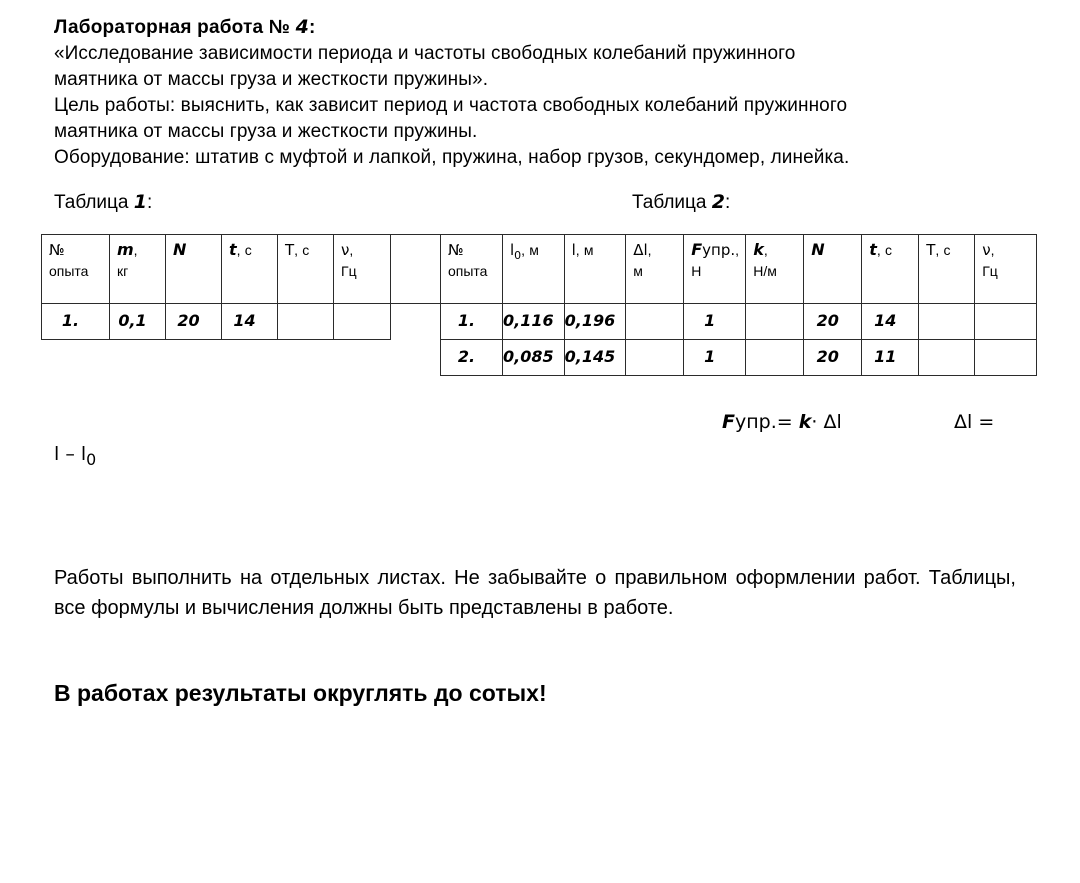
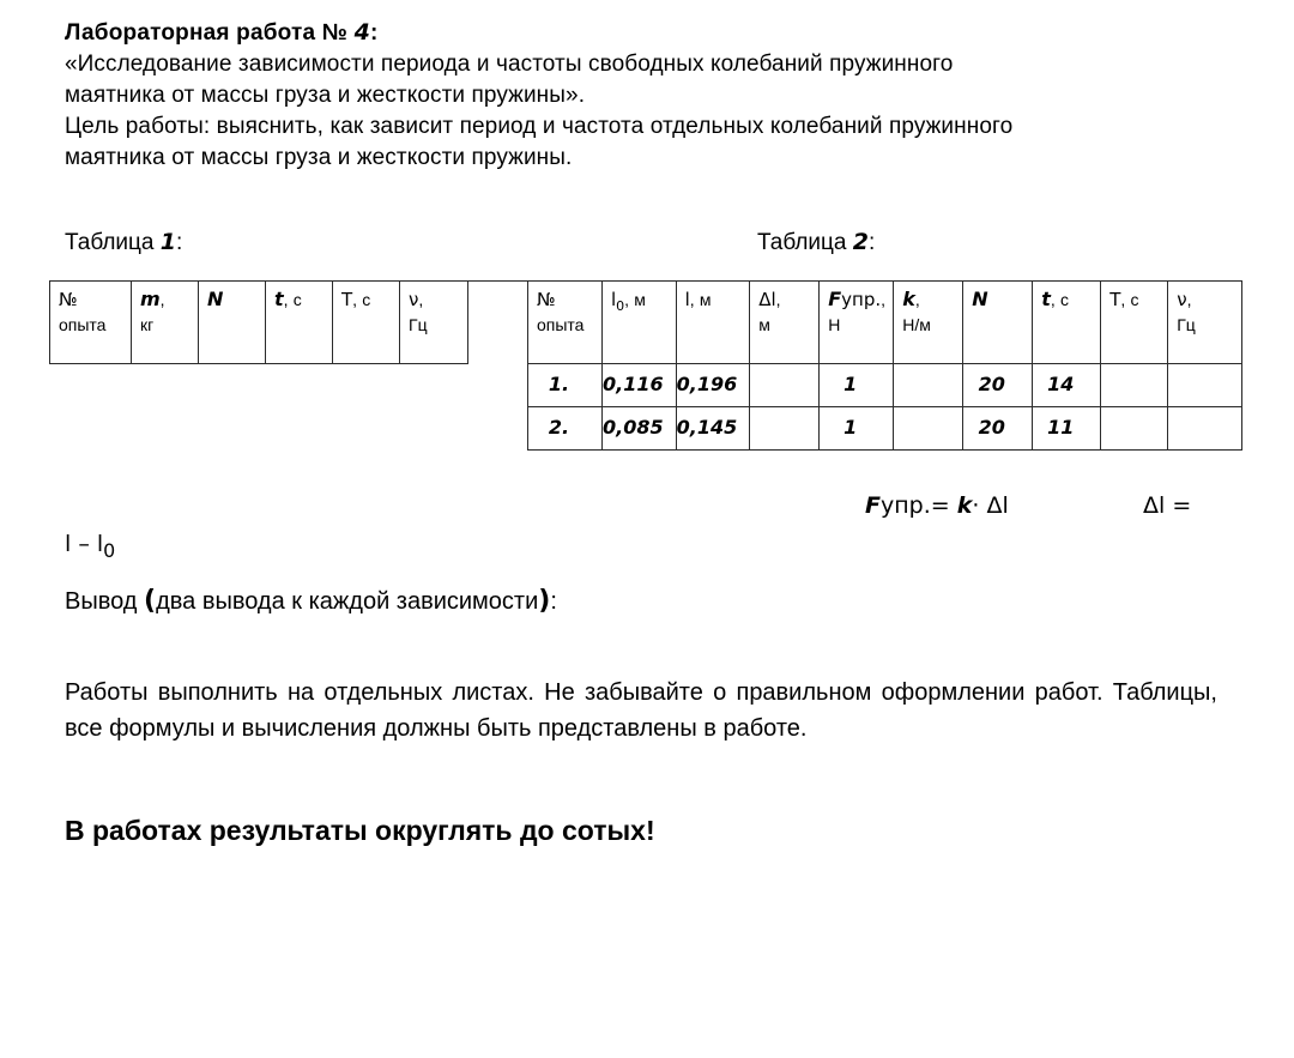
  Лабораторная работа № 4:
  «Исследование зависимости периода и частоты свободных колебаний пружинного
  маятника от массы груза и жесткости пружины».
- Цель работы: выяснить, как зависит период и частота свободных колебаний пружинного
+ Цель работы: выяснить, как зависит период и частота отдельных колебаний пружинного
  маятника от массы груза и жесткости пружины.
- Оборудование: штатив с муфтой и лапкой, пружина, набор грузов, секундомер, линейка.
  Таблица 1:
  Таблица 2:
  №опыта	m,кг	N	t, с	T, с	ν,Гц
- 1.	0,1	20	14
  №опыта	l0, м	l, м	Δl,м	Fупр.,Н	k,Н/м	N	t, с	T, с	ν,Гц
  1.	0,116	0,196		1		20	14
  2.	0,085	0,145		1		20	11
  Fупр.= k· Δl
  Δl =
  l – l0
+ Вывод (два вывода к каждой зависимости):
  Работы выполнить на отдельных листах. Не забывайте о правильном оформлении работ. Таблицы, все формулы и вычисления должны быть представлены в работе.
  В работах результаты округлять до сотых!
